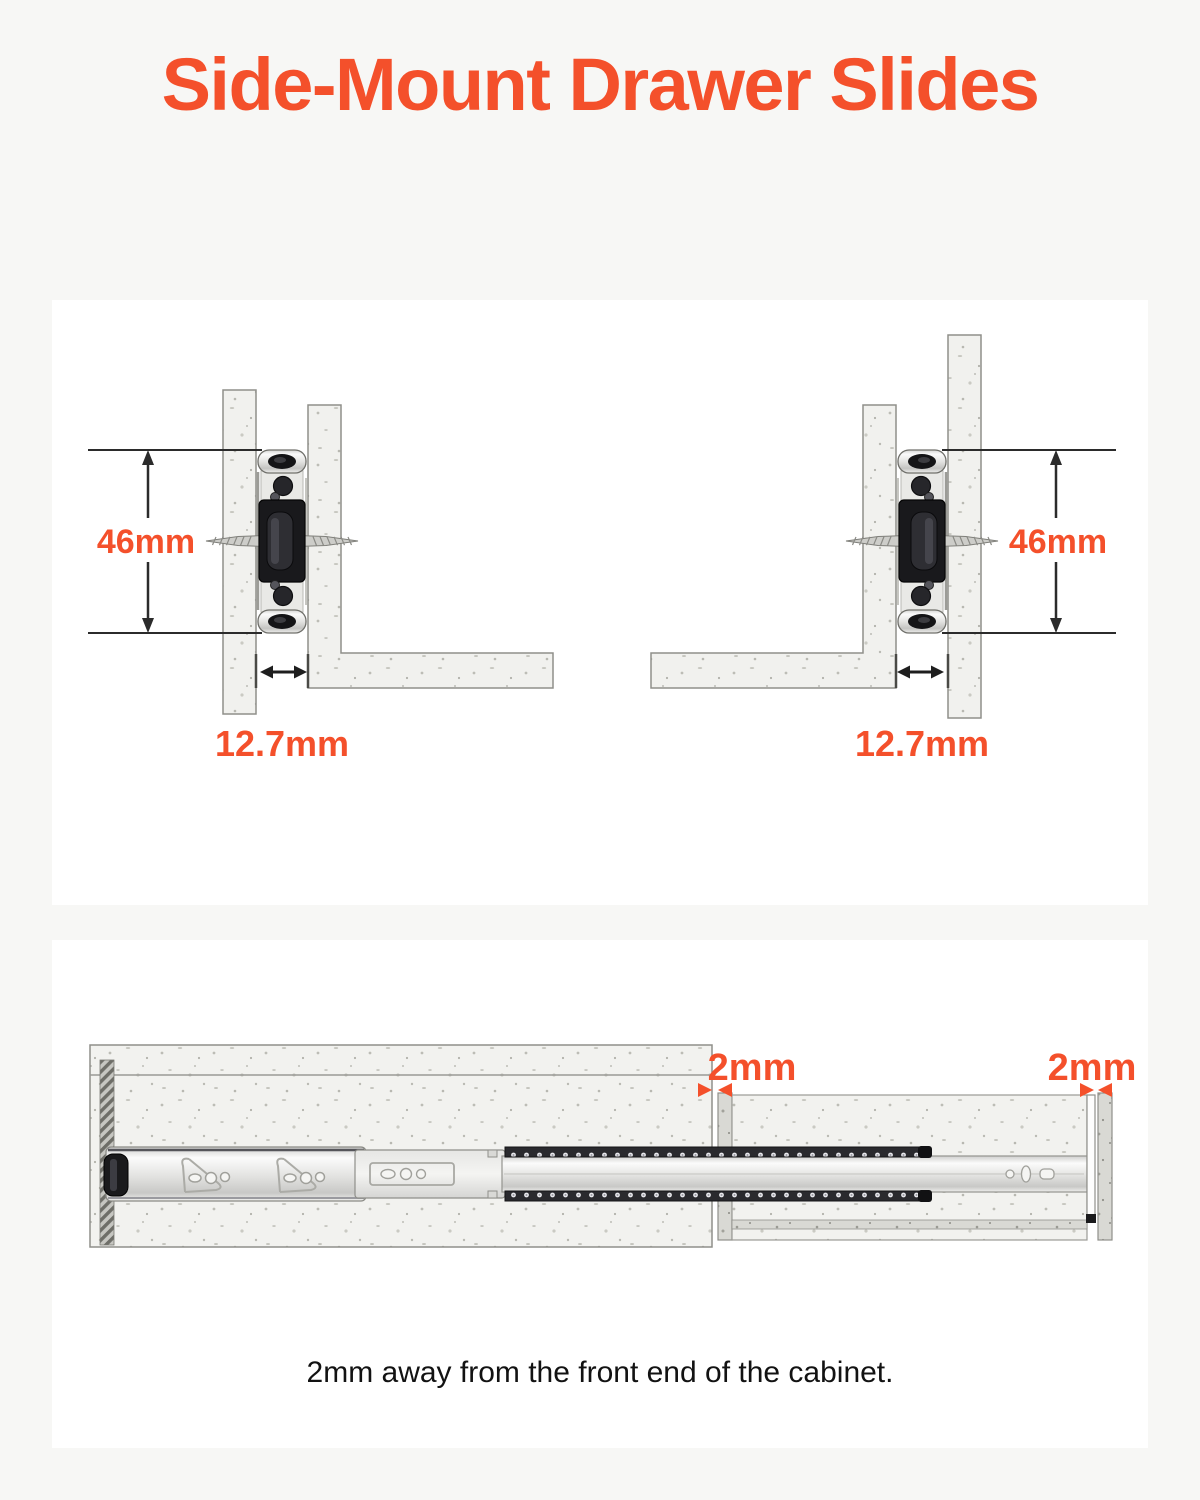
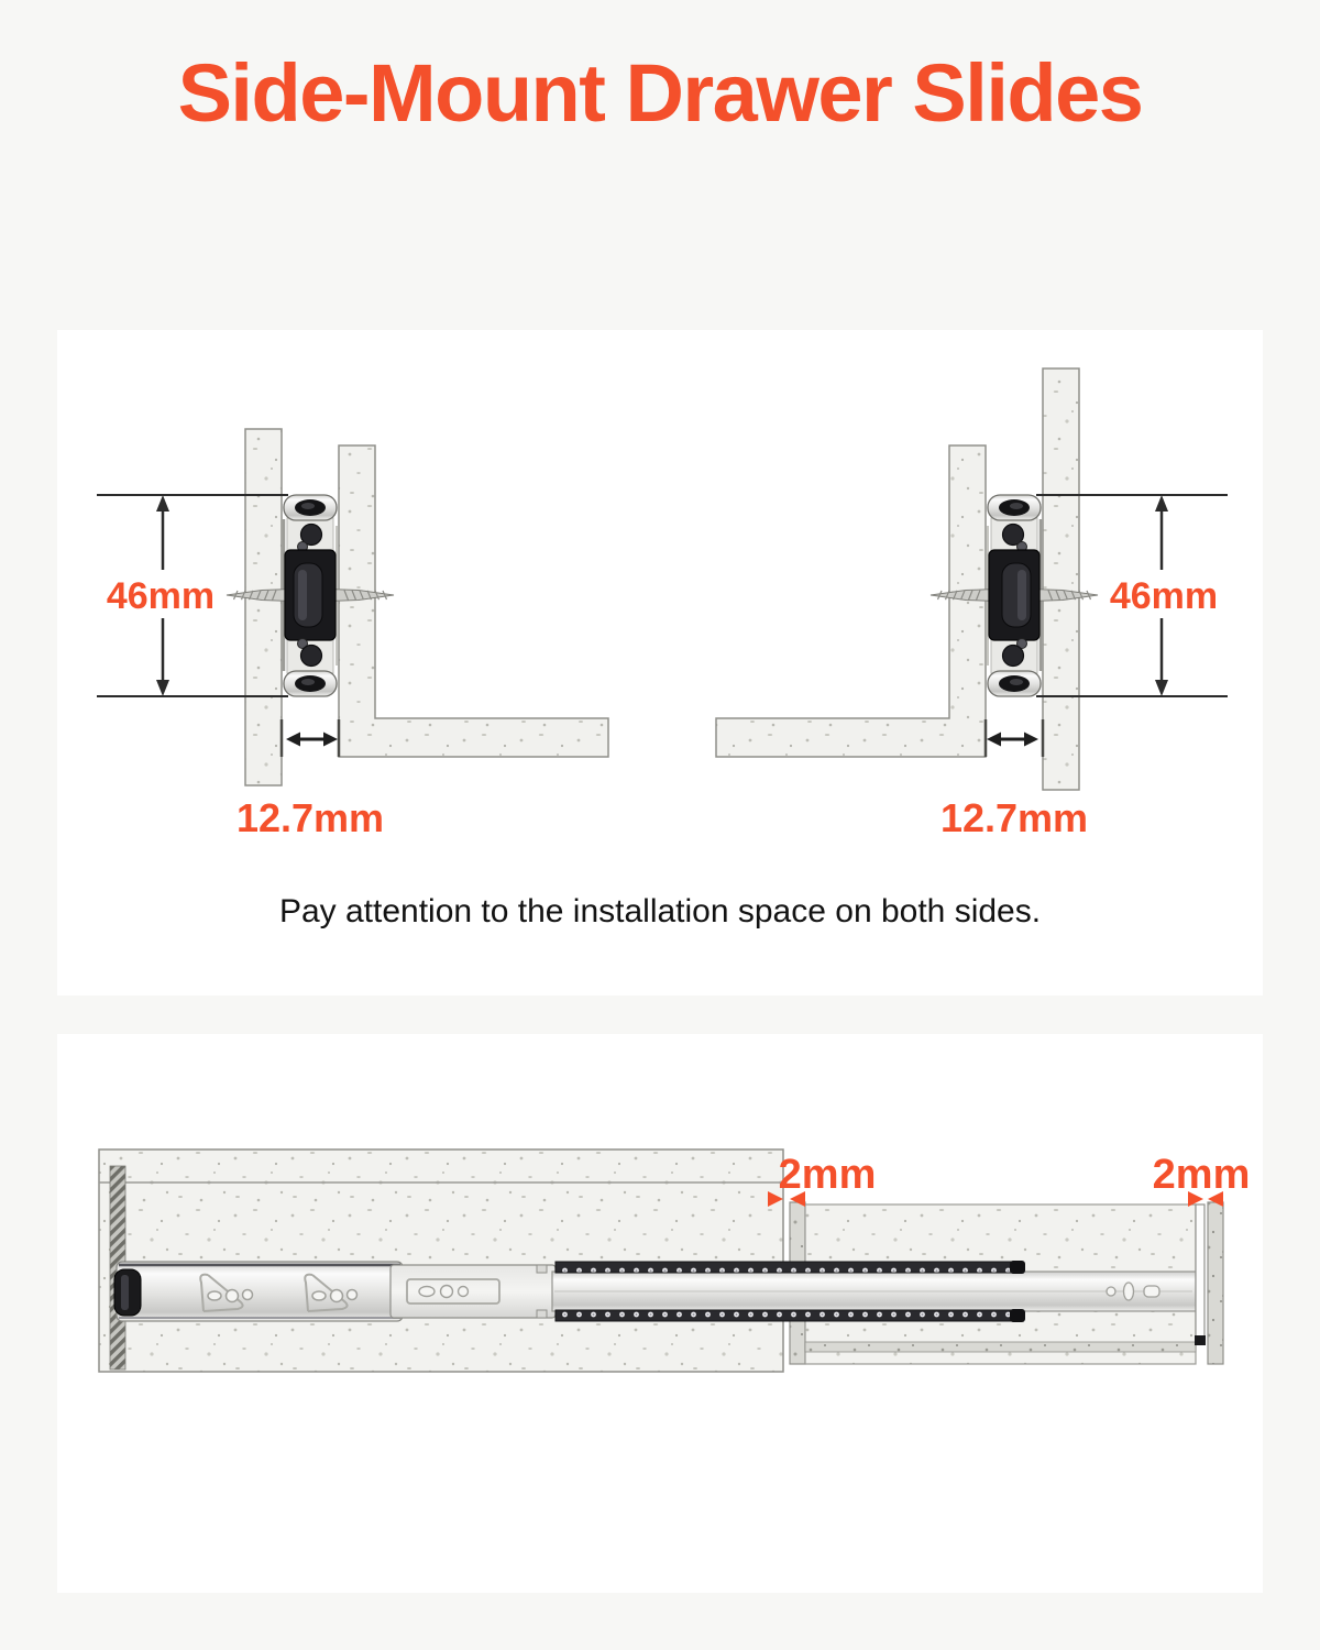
  Side-Mount Drawer Slides
  46mm
  12.7mm
  46mm
  12.7mm
+ Pay attention to the installation space on both sides.
  2mm
  2mm
- 2mm away from the front end of the cabinet.
